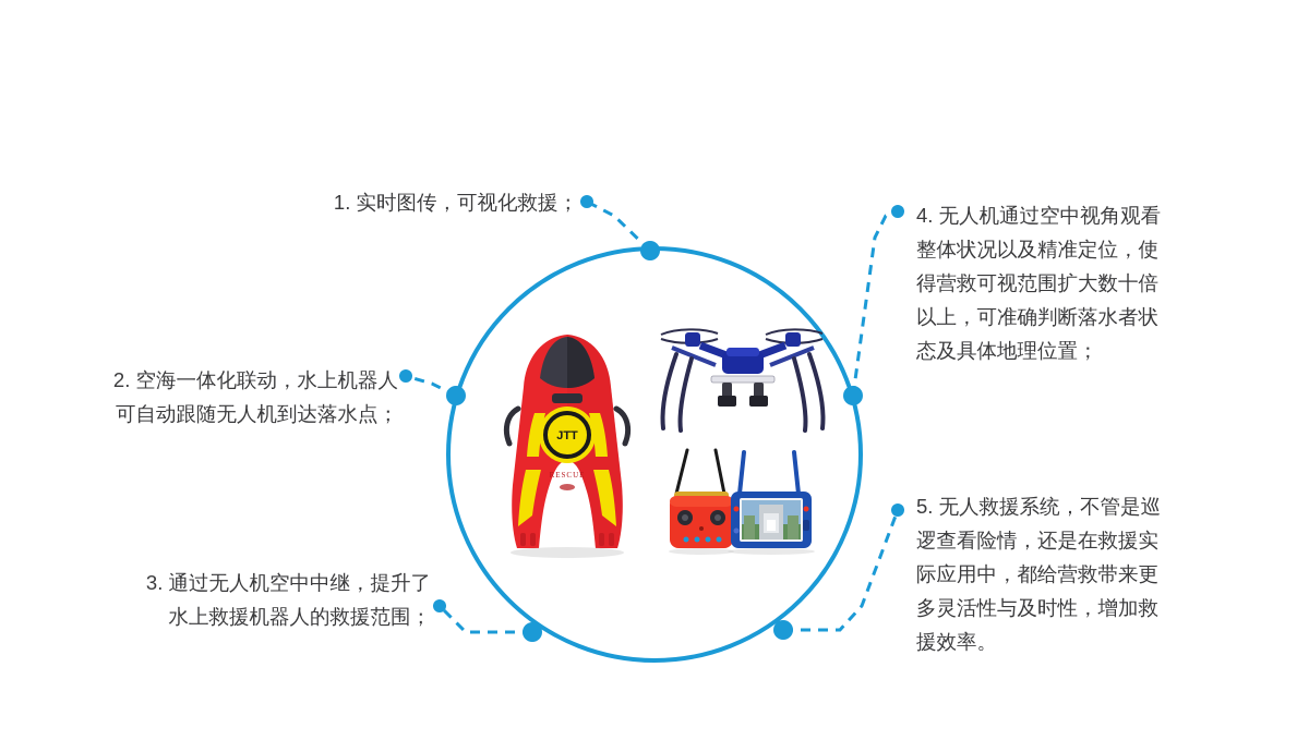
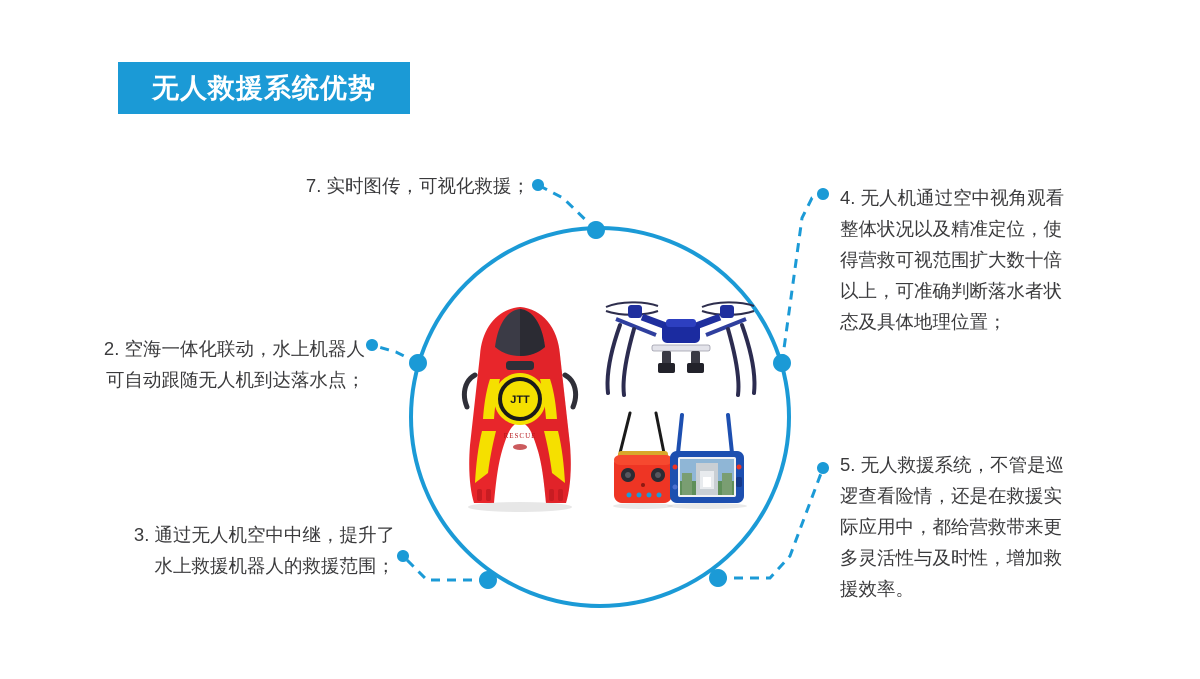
+ 无人救援系统优势
  JTT
  RESCUE
- 1. 实时图传，可视化救援；
+ 7. 实时图传，可视化救援；
  2. 空海一体化联动，水上机器人
  可自动跟随无人机到达落水点；
  3. 通过无人机空中中继，提升了
  水上救援机器人的救援范围；
  4. 无人机通过空中视角观看
  整体状况以及精准定位，使
  得营救可视范围扩大数十倍
  以上，可准确判断落水者状
  态及具体地理位置；
  5. 无人救援系统，不管是巡
  逻查看险情，还是在救援实
  际应用中，都给营救带来更
  多灵活性与及时性，增加救
  援效率。
